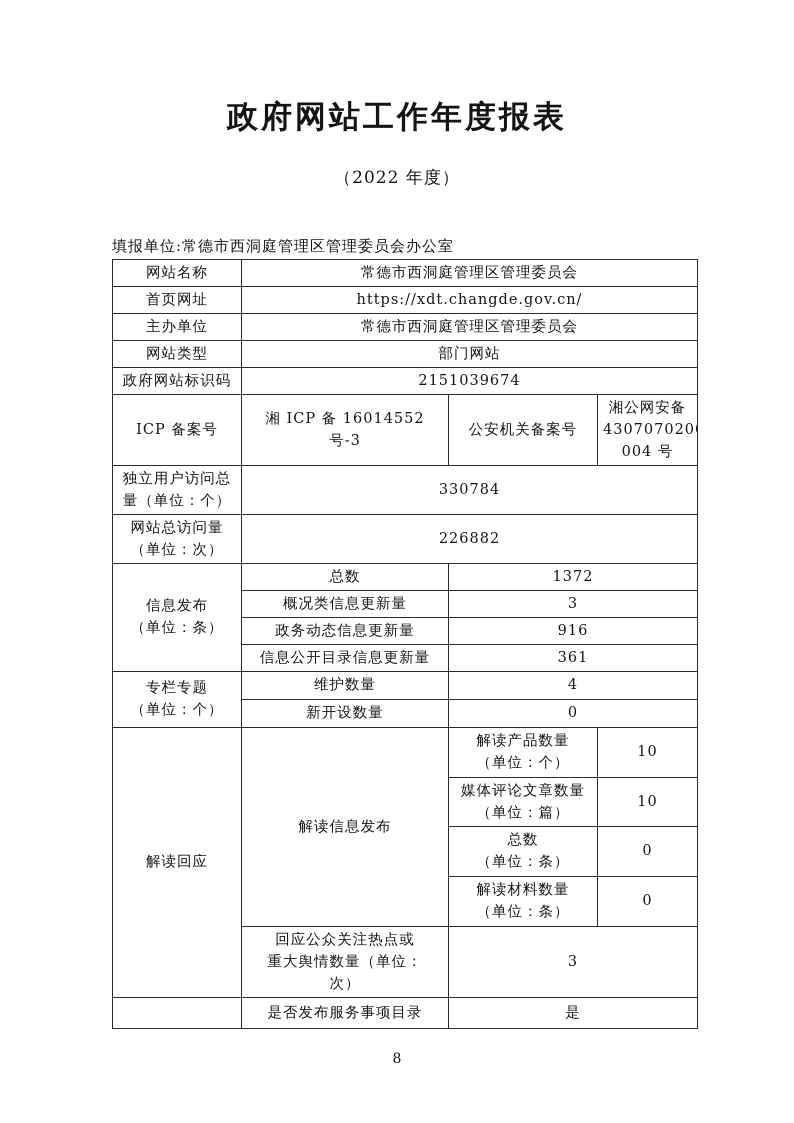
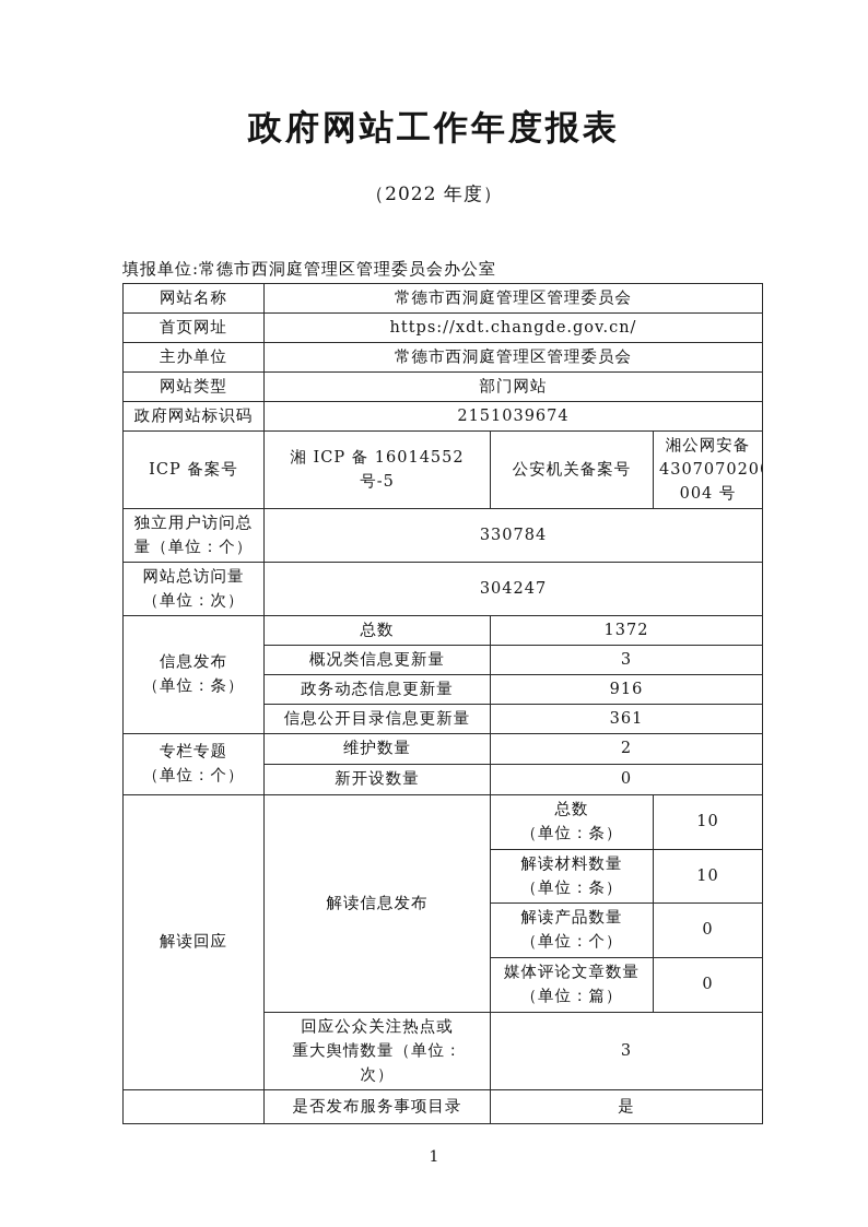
  政府网站工作年度报表
  （2022 年度）
  填报单位:常德市西洞庭管理区管理委员会办公室
  网站名称	常德市西洞庭管理区管理委员会
  首页网址	https://xdt.changde.gov.cn/
  主办单位	常德市西洞庭管理区管理委员会
  网站类型	部门网站
  政府网站标识码	2151039674
- ICP 备案号	湘 ICP 备 16014552 号-3	公安机关备案号	湘公网安备 430707020 004 号
+ ICP 备案号	湘 ICP 备 16014552 号-5	公安机关备案号	湘公网安备 430707020 004 号
  独立用户访问总 量（单位：个）	330784
- 网站总访问量 （单位：次）	226882
+ 网站总访问量 （单位：次）	304247
  信息发布 （单位：条）	总数	1372
  概况类信息更新量	3
  政务动态信息更新量	916
  信息公开目录信息更新量	361
- 专栏专题 （单位：个）	维护数量	4
+ 专栏专题 （单位：个）	维护数量	2
  新开设数量	0
- 解读回应	解读信息发布	解读产品数量 （单位：个）	10
+ 解读回应	解读信息发布	总数 （单位：条）	10
- 媒体评论文章数量 （单位：篇）	10
+ 解读材料数量 （单位：条）	10
- 总数 （单位：条）	0
+ 解读产品数量 （单位：个）	0
- 解读材料数量 （单位：条）	0
+ 媒体评论文章数量 （单位：篇）	0
  回应公众关注热点或 重大舆情数量（单位： 次）	3
  	是否发布服务事项目录	是
- 8
+ 1
